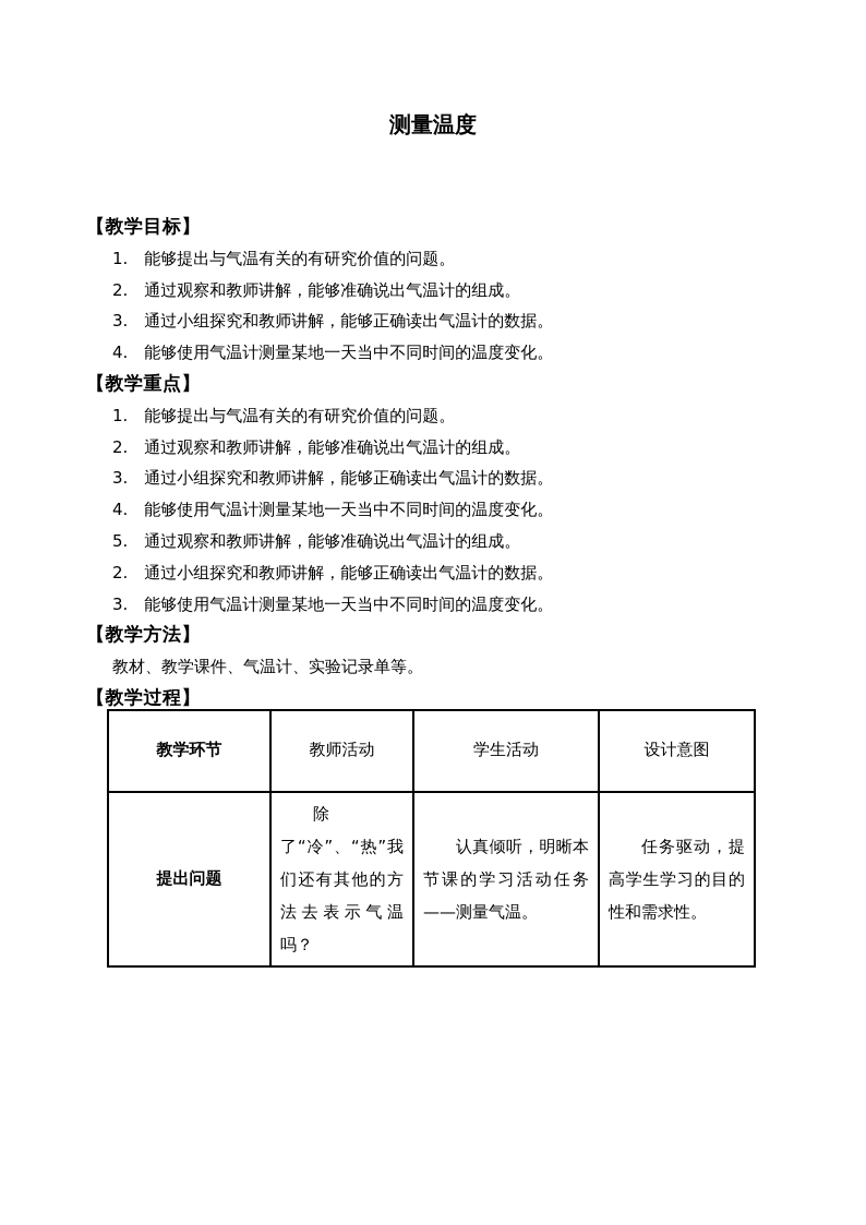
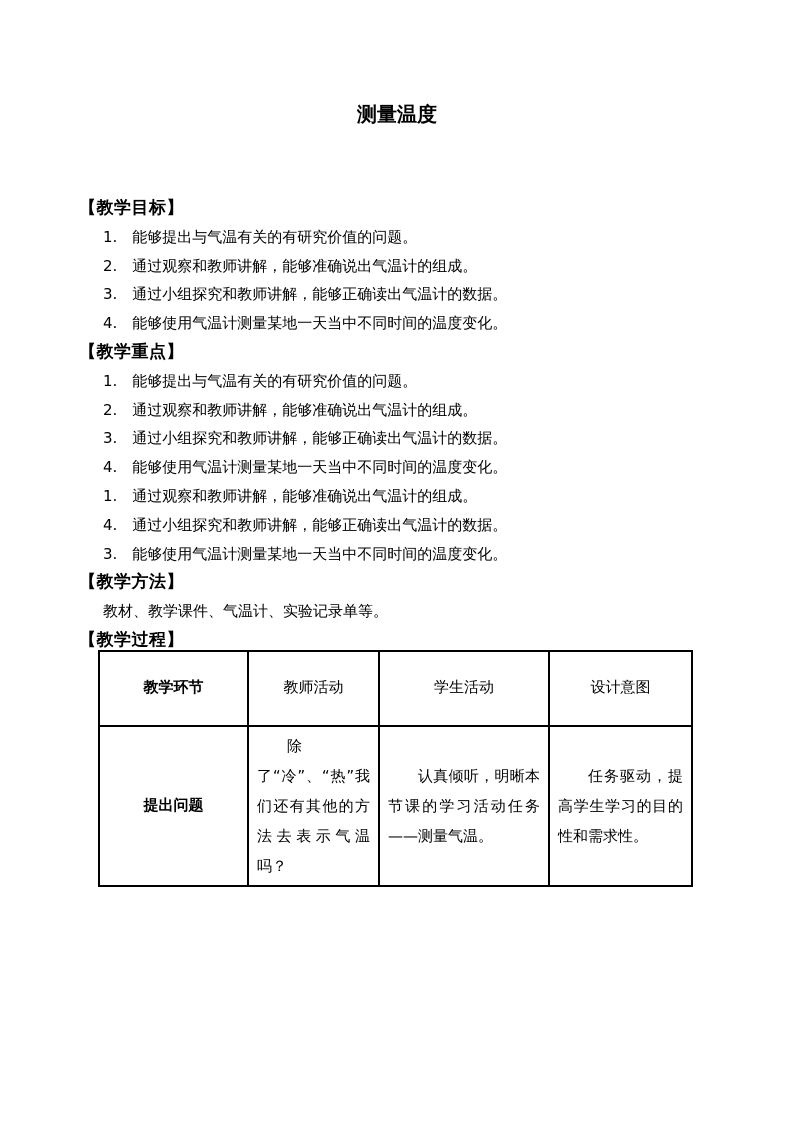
  测量温度
  【教学目标】
  1. 能够提出与气温有关的有研究价值的问题。
  2. 通过观察和教师讲解，能够准确说出气温计的组成。
  3. 通过小组探究和教师讲解，能够正确读出气温计的数据。
  4. 能够使用气温计测量某地一天当中不同时间的温度变化。
  【教学重点】
  1. 能够提出与气温有关的有研究价值的问题。
  2. 通过观察和教师讲解，能够准确说出气温计的组成。
  3. 通过小组探究和教师讲解，能够正确读出气温计的数据。
  4. 能够使用气温计测量某地一天当中不同时间的温度变化。
- 5. 通过观察和教师讲解，能够准确说出气温计的组成。
+ 1. 通过观察和教师讲解，能够准确说出气温计的组成。
- 2. 通过小组探究和教师讲解，能够正确读出气温计的数据。
+ 4. 通过小组探究和教师讲解，能够正确读出气温计的数据。
  3. 能够使用气温计测量某地一天当中不同时间的温度变化。
  【教学方法】
  教材、教学课件、气温计、实验记录单等。
  【教学过程】
  教学环节	教师活动	学生活动	设计意图
  提出问题	除了“冷”、“热”我们还有其他的方法去表示气温吗？	认真倾听，明晰本节课的学习活动任务——测量气温。	任务驱动，提高学生学习的目的性和需求性。
